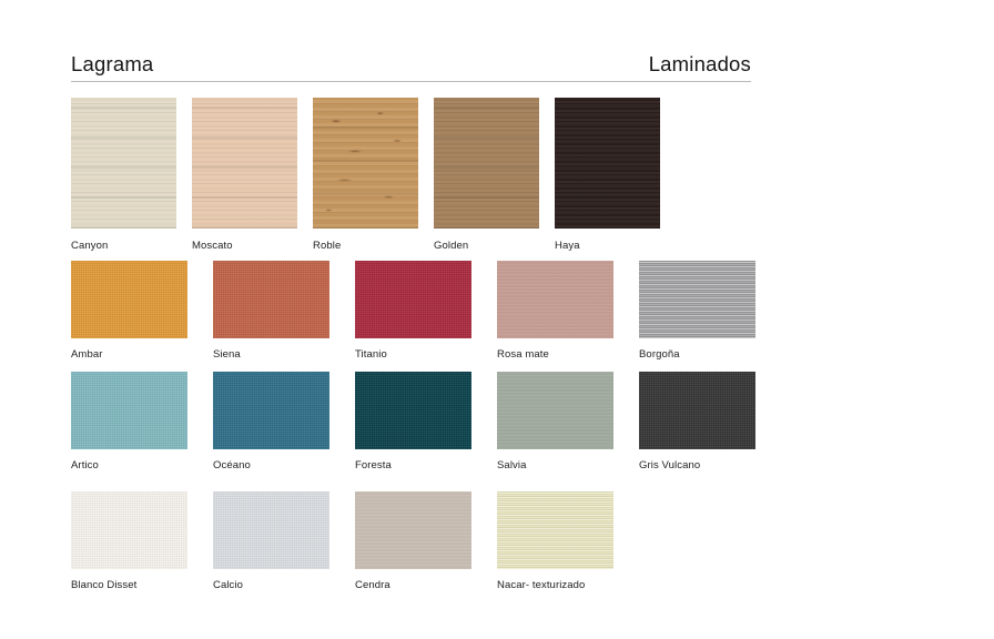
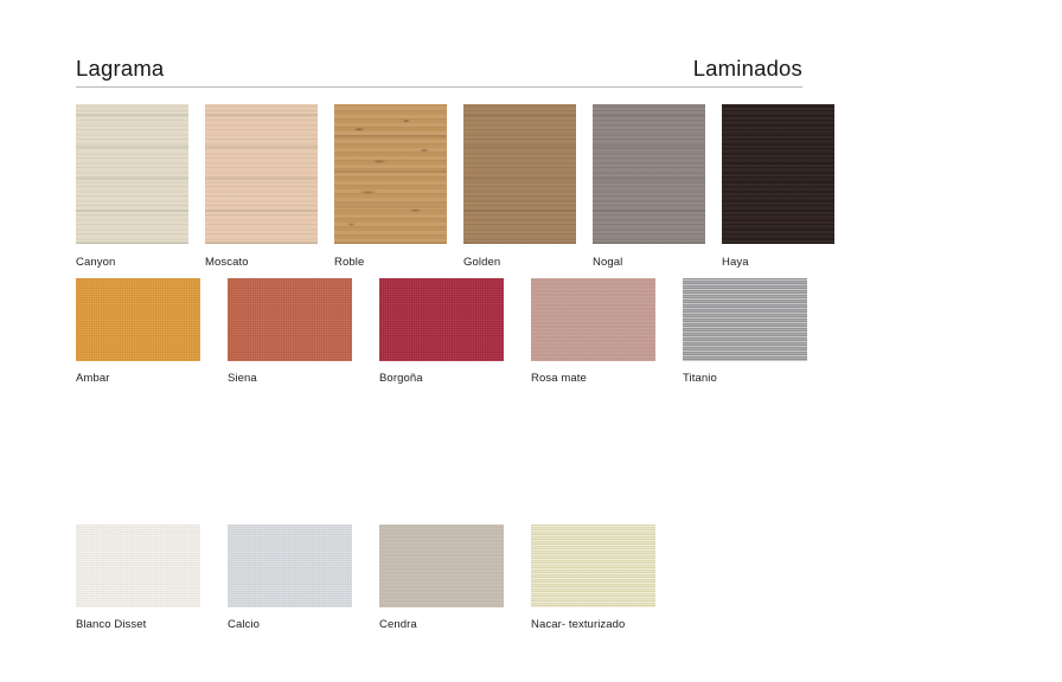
  Lagrama
  Laminados
  Canyon
  Moscato
  Roble
  Golden
+ Nogal
  Haya
  Ambar
  Siena
- Titanio
+ Borgoña
  Rosa mate
- Borgoña
+ Titanio
- Artico
- Océano
- Foresta
- Salvia
- Gris Vulcano
  Blanco Disset
  Calcio
  Cendra
  Nacar- texturizado
